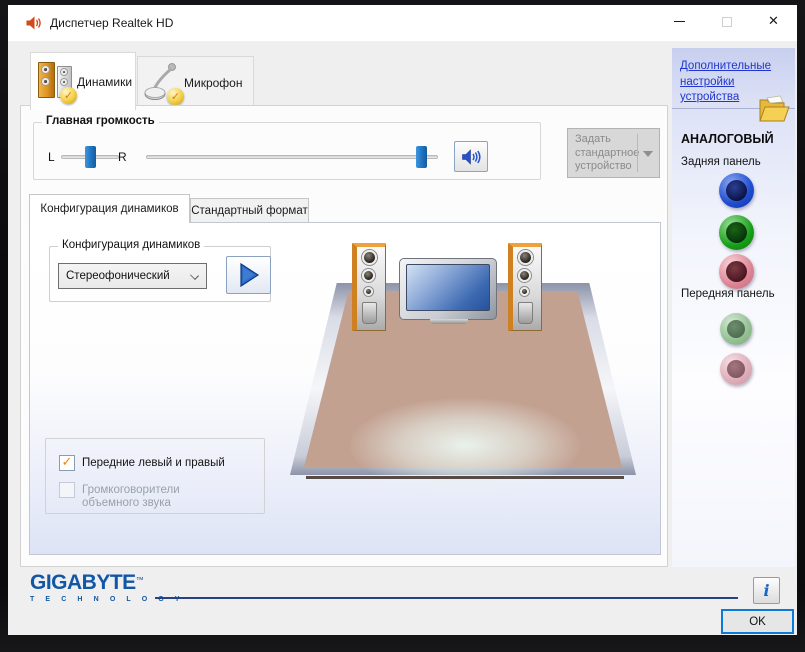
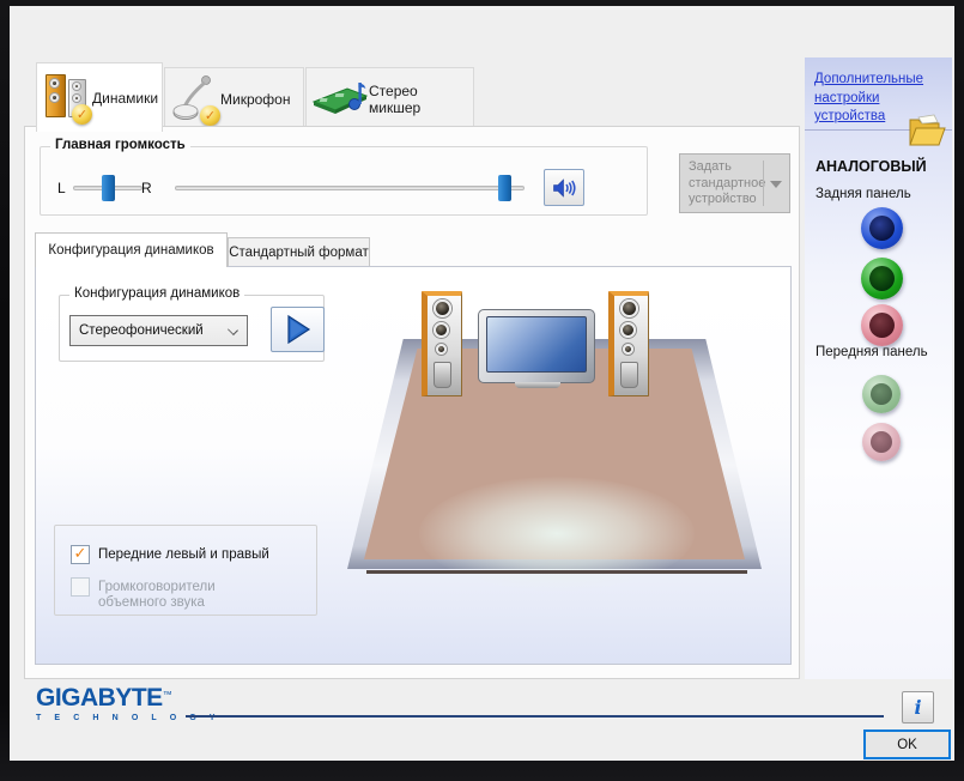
- Диспетчер Realtek HD
- ✕
  ✓
  Динамики
  ✓
  Микрофон
+ Стерео микшер
  Главная громкость
  L
  R
  Задать стандартно устройство
  Конфигурация динамиков
  Стандартный формат
  Конфигурация динамиков
  Стереофонический
  ✓
  Передние левый и правый
  Громкоговорители объемного звука
  Дополнительные настройки устройства
  АНАЛОГОВЫЙ
  Задняя панель
  Передняя панель
  GIGABYTE™
  i
  OK
